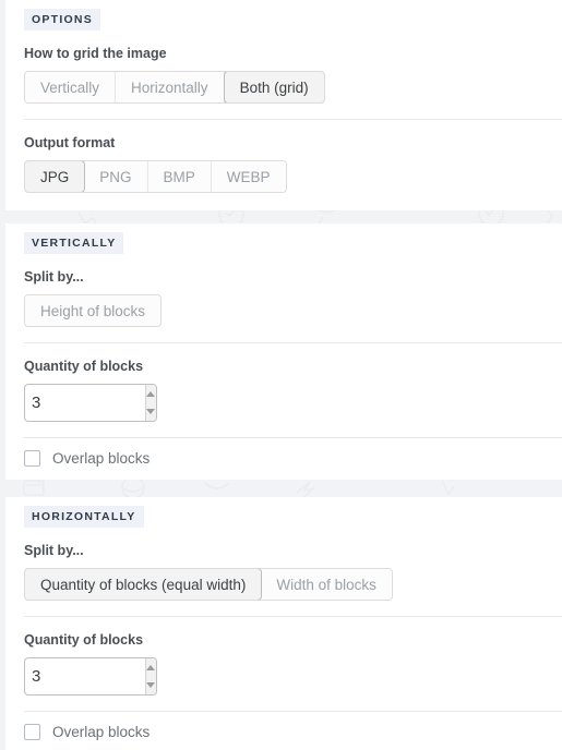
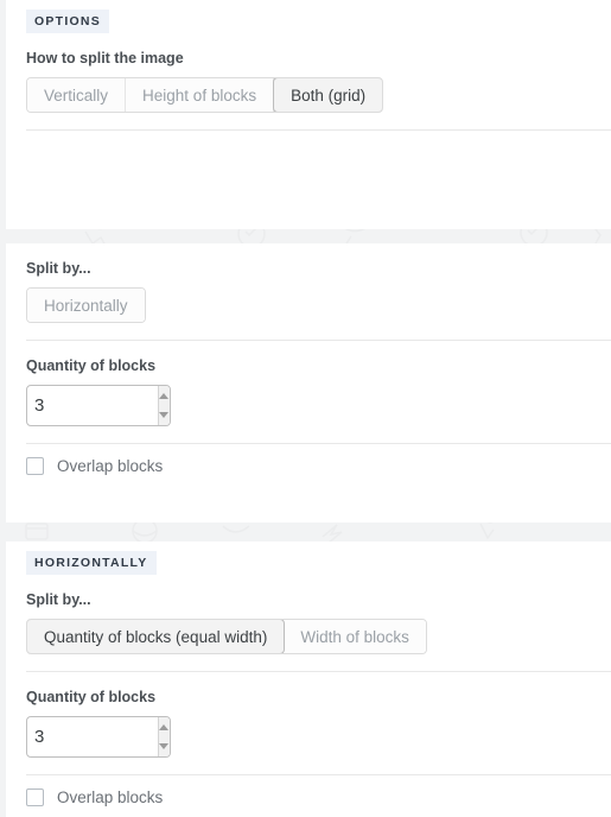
  OPTIONS
- How to grid the image
+ How to split the image
  Vertically
- Horizontally
+ Height of blocks
  Both (grid)
- Output format
- JPG
- PNG
- BMP
- WEBP
- VERTICALLY
  Split by...
- Height of blocks
+ Horizontally
  Quantity of blocks
  3
  Overlap blocks
  HORIZONTALLY
  Split by...
  Quantity of blocks (equal width)
  Width of blocks
  Quantity of blocks
  3
  Overlap blocks
